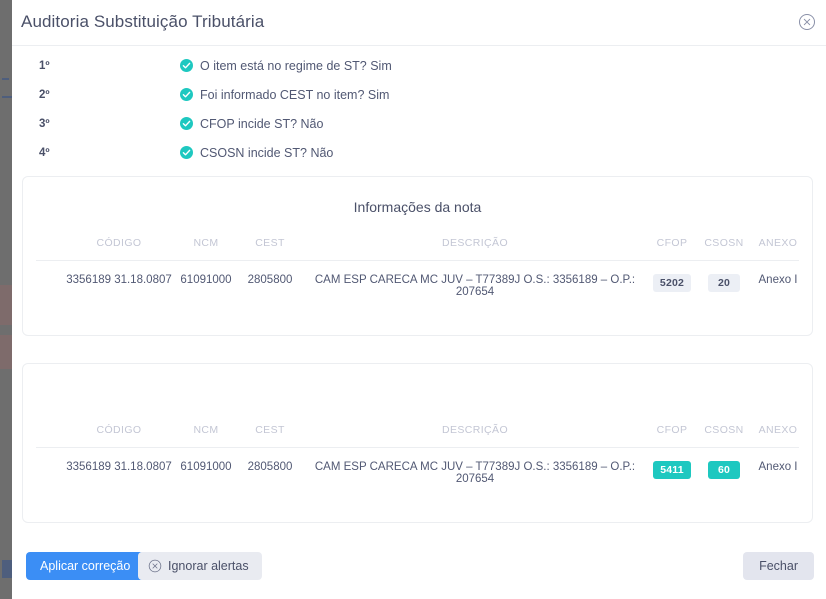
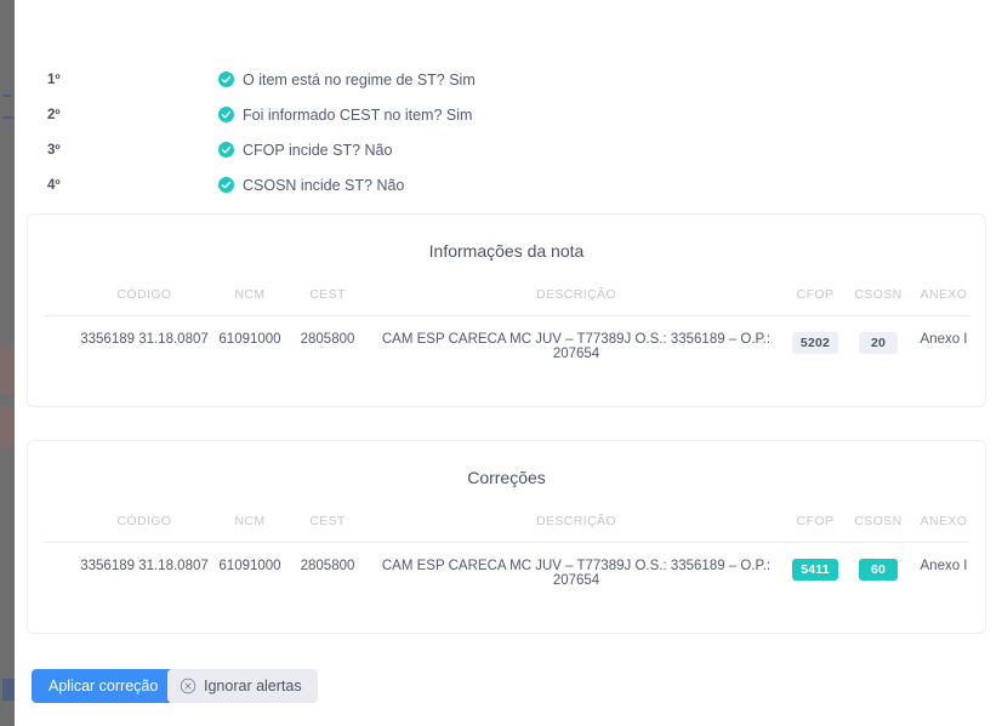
- Auditoria Substituição Tributária
  1º
  O item está no regime de ST? Sim
  2º
  Foi informado CEST no item? Sim
  3º
  CFOP incide ST? Não
  4º
  CSOSN incide ST? Não
  Informações da nota
  CÓDIGO
  NCM
  CEST
  DESCRIÇÃO
  CFOP
  CSOSN
  ANEXO
  3356189 31.18.0807
  61091000
  2805800
  CAM ESP CARECA MC JUV – T77389J O.S.: 3356189 – O.P.: 207654
  5202
  20
  Anexo I
+ Correções
  CÓDIGO
  NCM
  CEST
  DESCRIÇÃO
  CFOP
  CSOSN
  ANEXO
  3356189 31.18.0807
  61091000
  2805800
  CAM ESP CARECA MC JUV – T77389J O.S.: 3356189 – O.P.: 207654
  5411
  60
  Anexo I
  Aplicar correção
  Ignorar alertas
- Fechar
